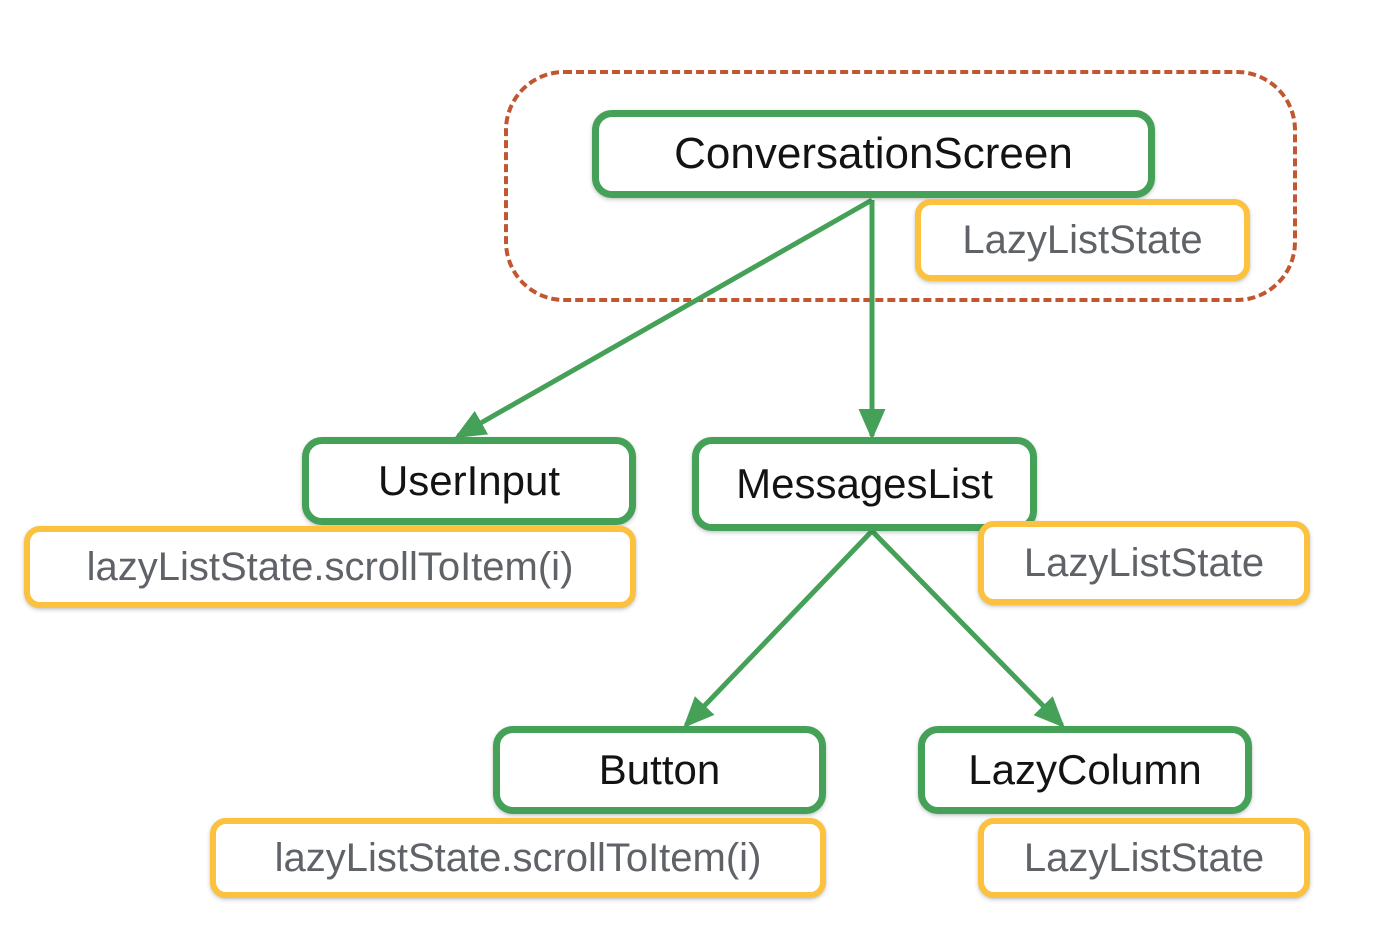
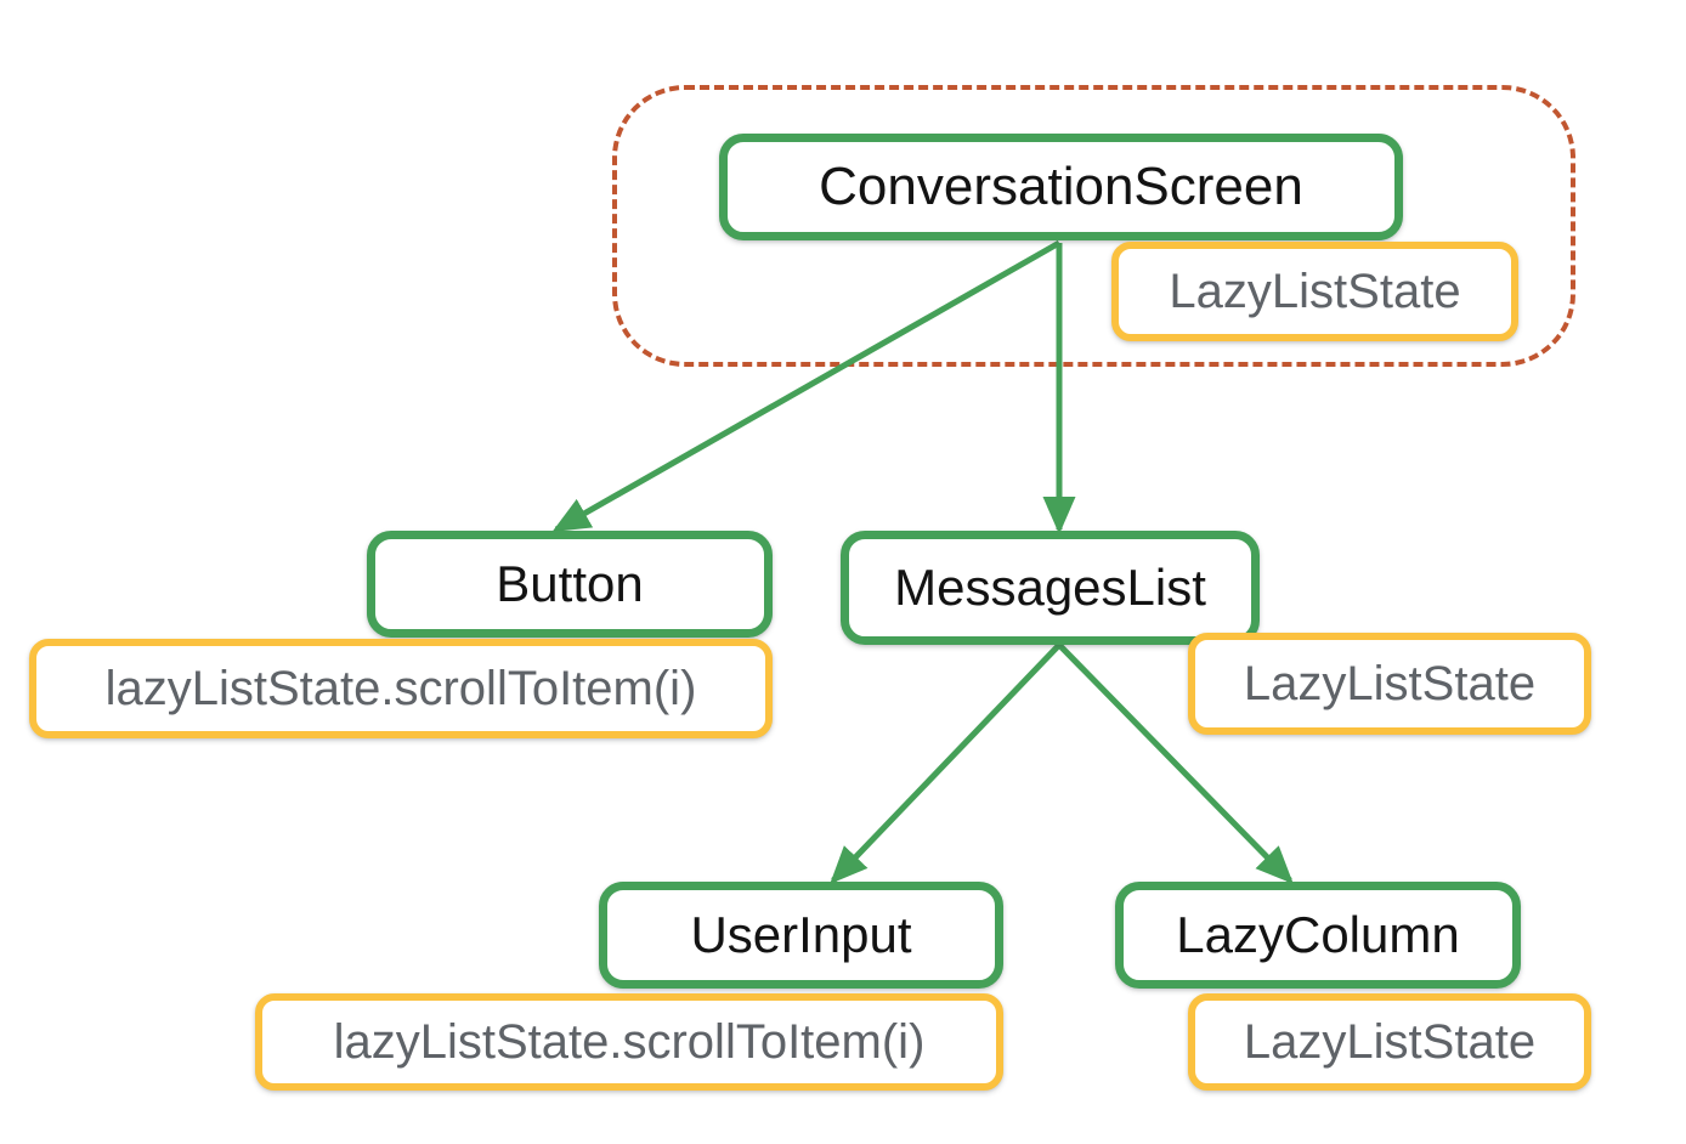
  ConversationScreen
  LazyListState
- UserInput
+ Button
  lazyListState.scrollToItem(i)
  MessagesList
  LazyListState
- Button
+ UserInput
  lazyListState.scrollToItem(i)
  LazyColumn
  LazyListState
